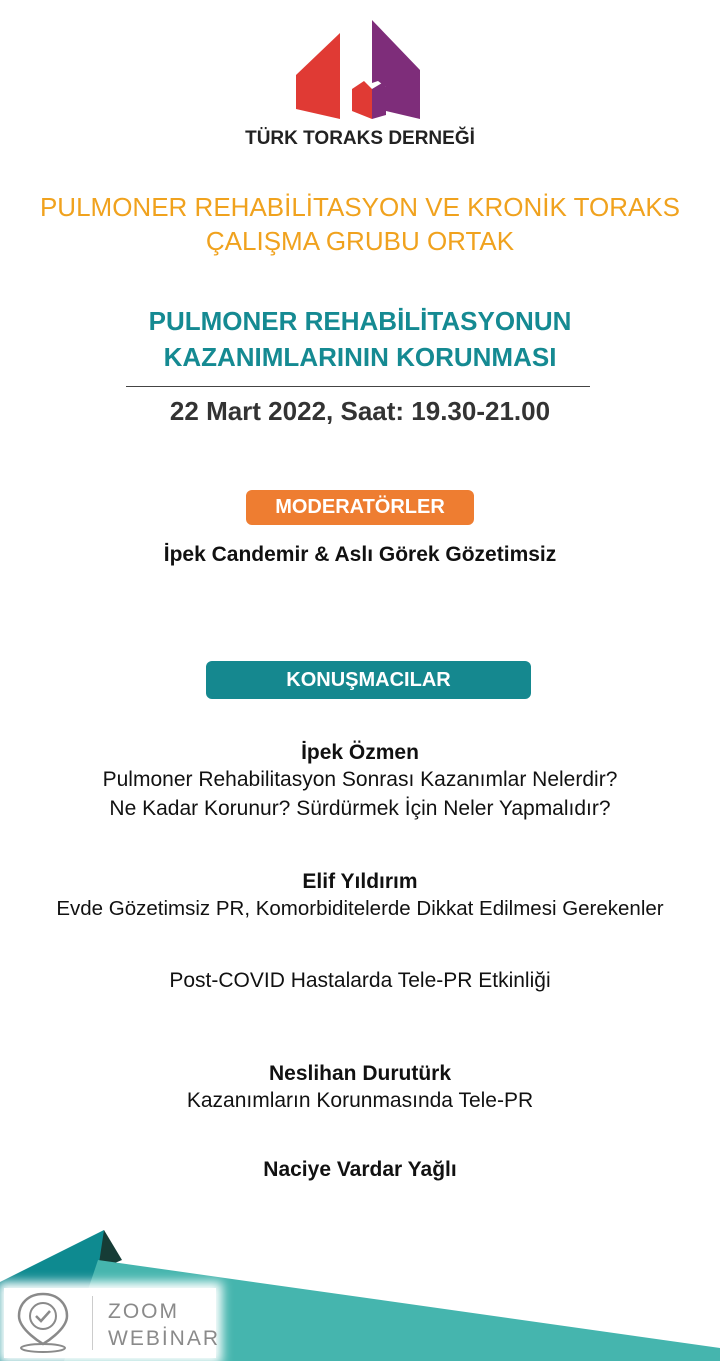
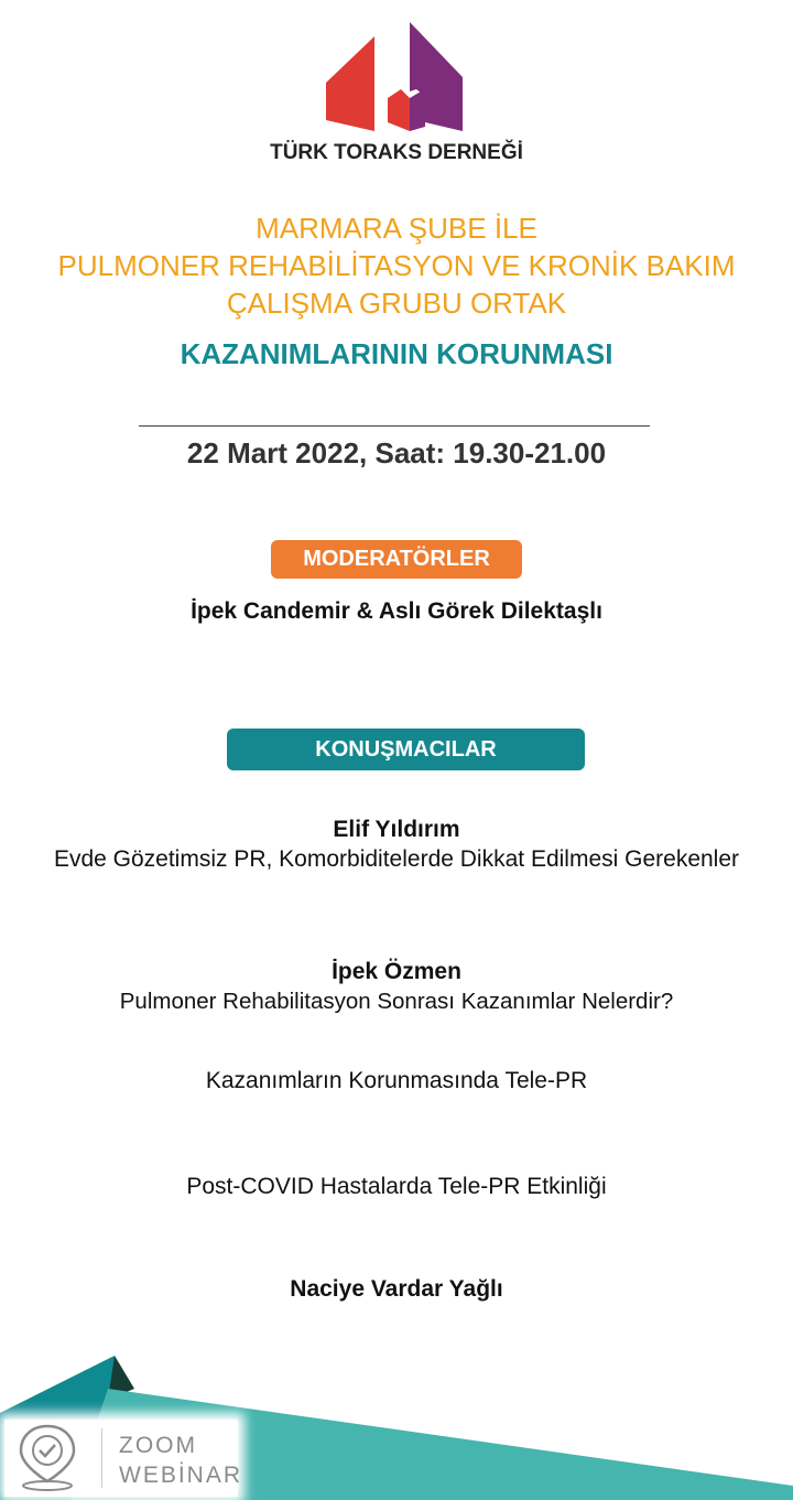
  TÜRK TORAKS DERNEĞİ
+ MARMARA ŞUBE İLE
- PULMONER REHABİLİTASYON VE KRONİK TORAKS
+ PULMONER REHABİLİTASYON VE KRONİK BAKIM
  ÇALIŞMA GRUBU ORTAK
- PULMONER REHABİLİTASYONUN
  KAZANIMLARININ KORUNMASI
  22 Mart 2022, Saat: 19.30-21.00
  MODERATÖRLER
- İpek Candemir & Aslı Görek Gözetimsiz
+ İpek Candemir & Aslı Görek Dilektaşlı
  KONUŞMACILAR
- İpek Özmen
+ Elif Yıldırım
- Pulmoner Rehabilitasyon Sonrası Kazanımlar Nelerdir?
+ Evde Gözetimsiz PR, Komorbiditelerde Dikkat Edilmesi Gerekenler
- Ne Kadar Korunur? Sürdürmek İçin Neler Yapmalıdır?
- Elif Yıldırım
+ İpek Özmen
- Evde Gözetimsiz PR, Komorbiditelerde Dikkat Edilmesi Gerekenler
+ Pulmoner Rehabilitasyon Sonrası Kazanımlar Nelerdir?
- Post-COVID Hastalarda Tele-PR Etkinliği
+ Kazanımların Korunmasında Tele-PR
- Neslihan Durutürk
- Kazanımların Korunmasında Tele-PR
+ Post-COVID Hastalarda Tele-PR Etkinliği
  Naciye Vardar Yağlı
  ZOOM
  WEBİNAR
